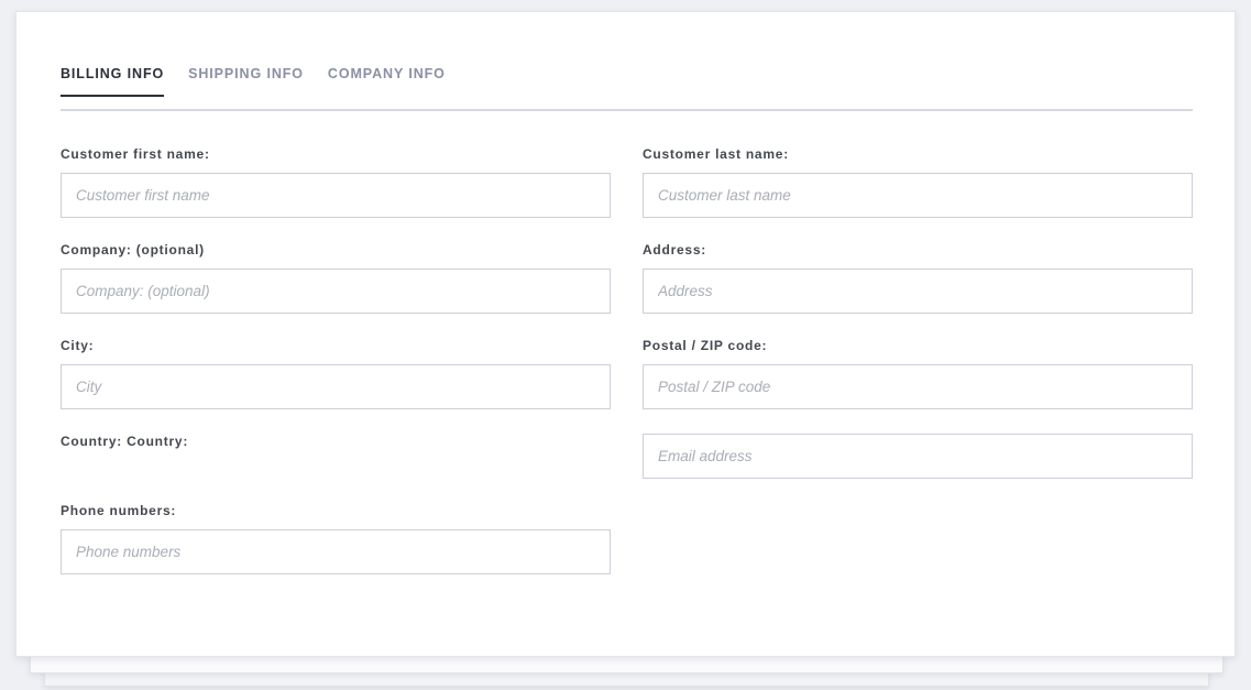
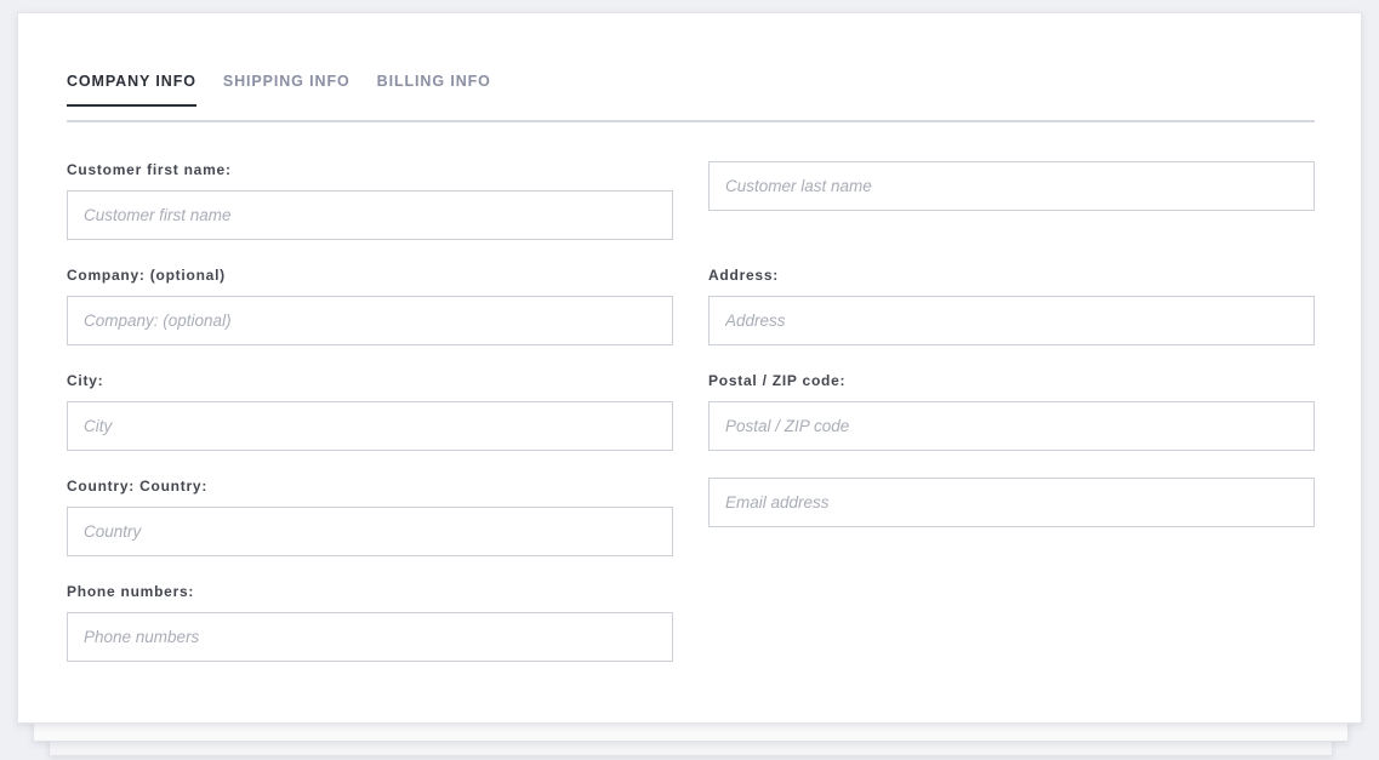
- BILLING INFO
+ COMPANY INFO
  SHIPPING INFO
- COMPANY INFO
+ BILLING INFO
  Customer first name:
  Customer first name
- Customer last name:
  Customer last name
  Company: (optional)
  Company: (optional)
  Address:
  Address
  City:
  City
  Postal / ZIP code:
  Postal / ZIP code
  Country: Country:
+ Country
  Email address
  Phone numbers:
  Phone numbers
